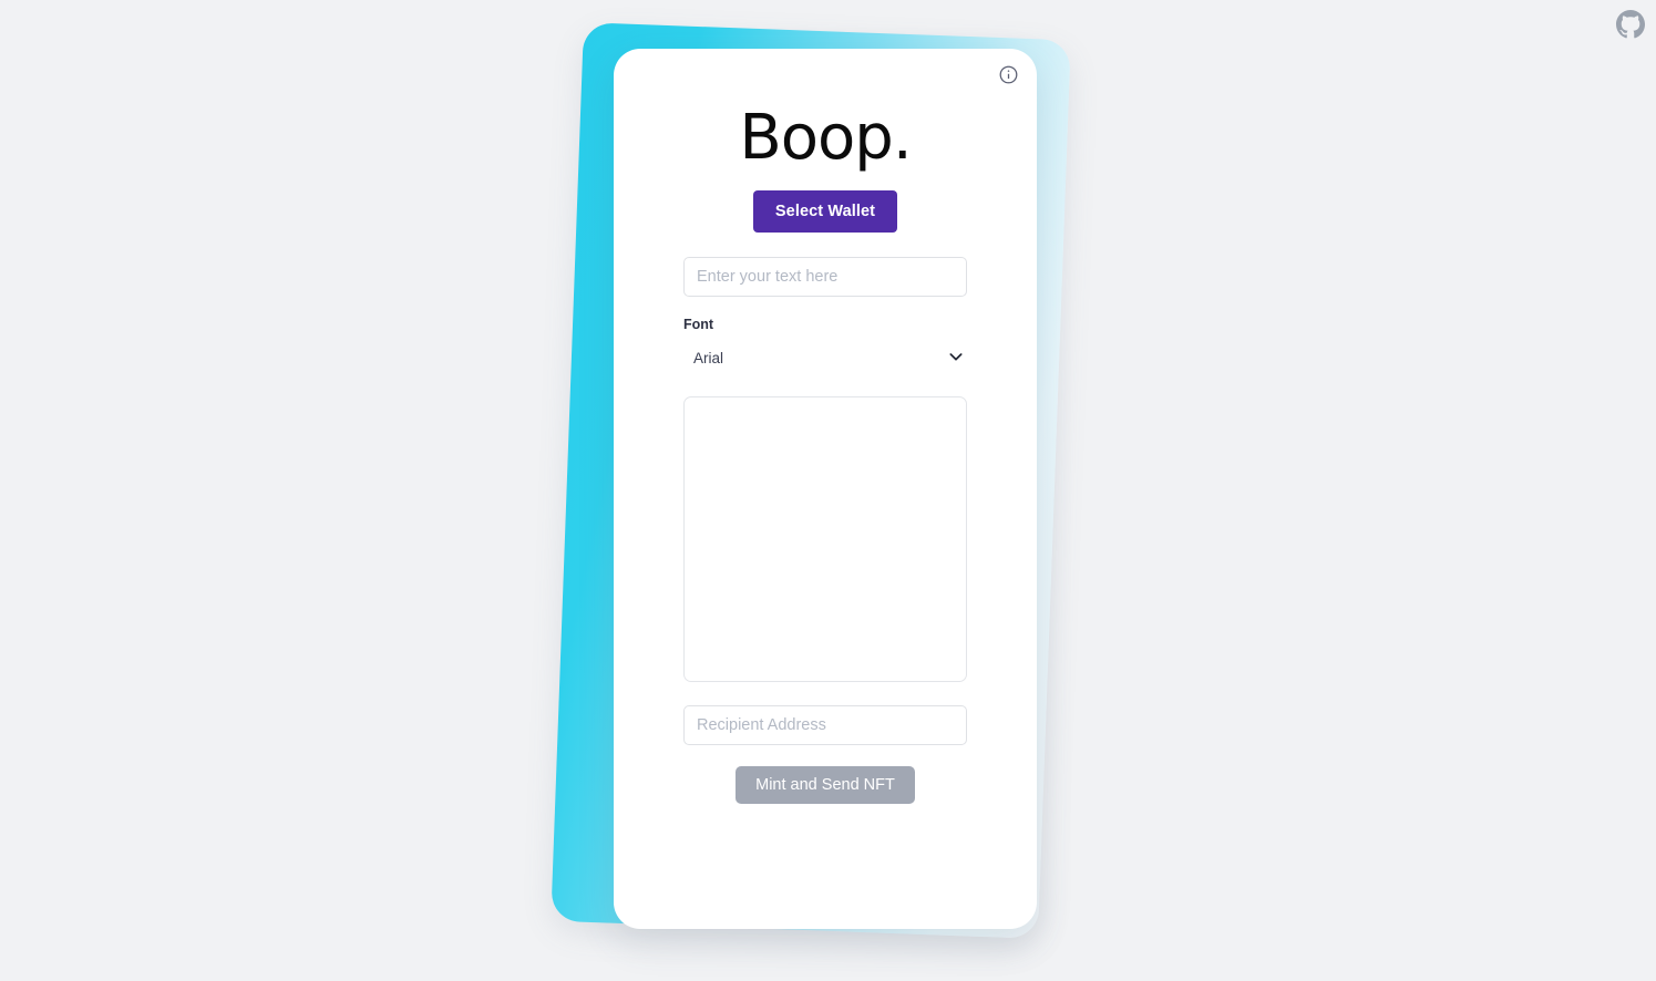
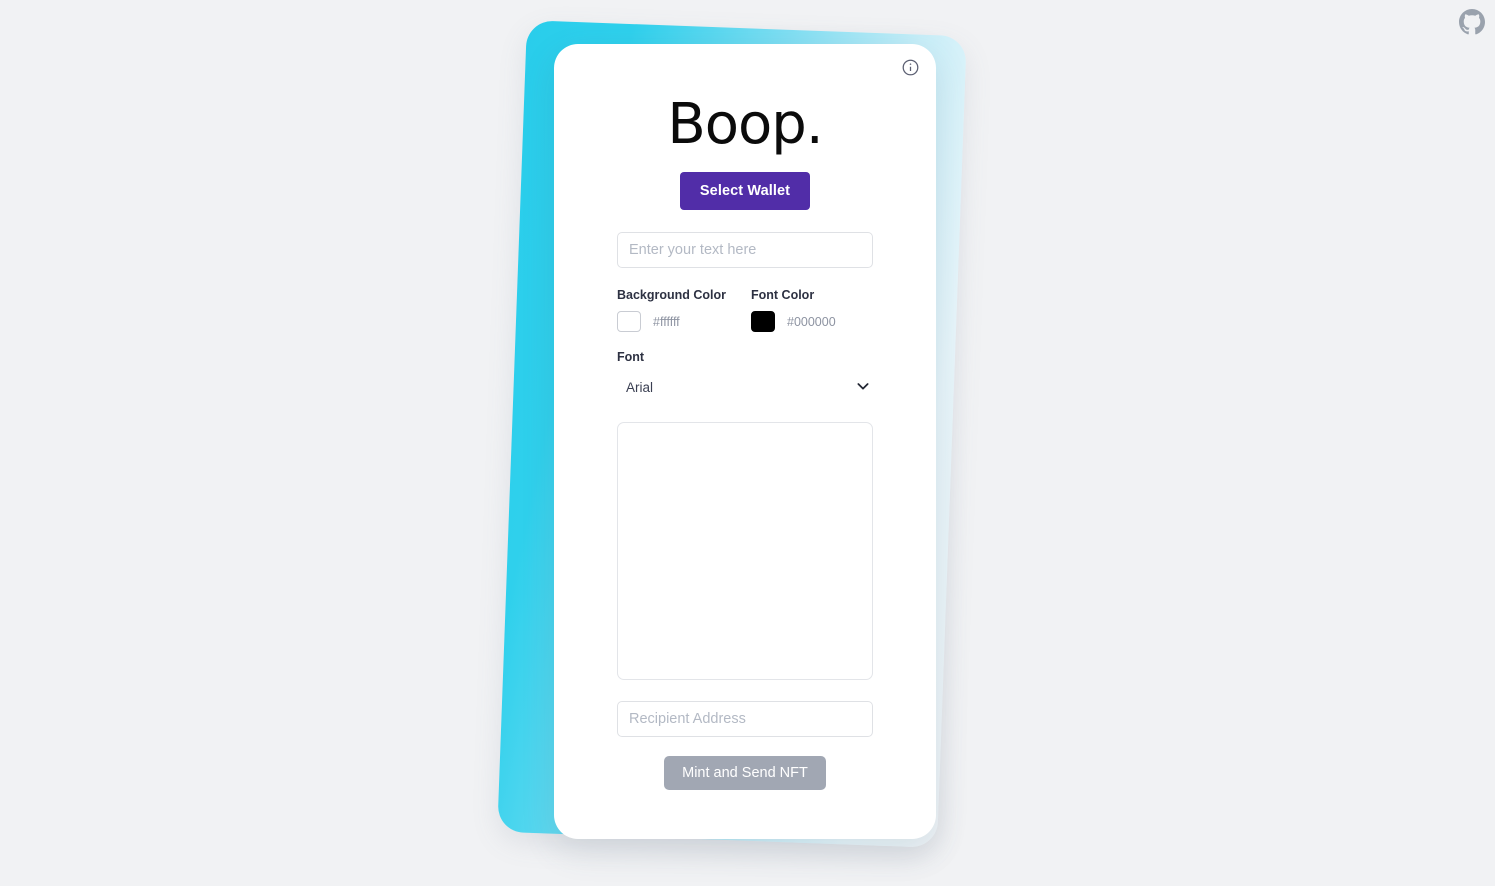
  Boop.
  Select Wallet
  Enter your text here
+ Background Color
+ #ffffff
+ Font Color
+ #000000
  Font
  Arial
  Recipient Address
  Mint and Send NFT
